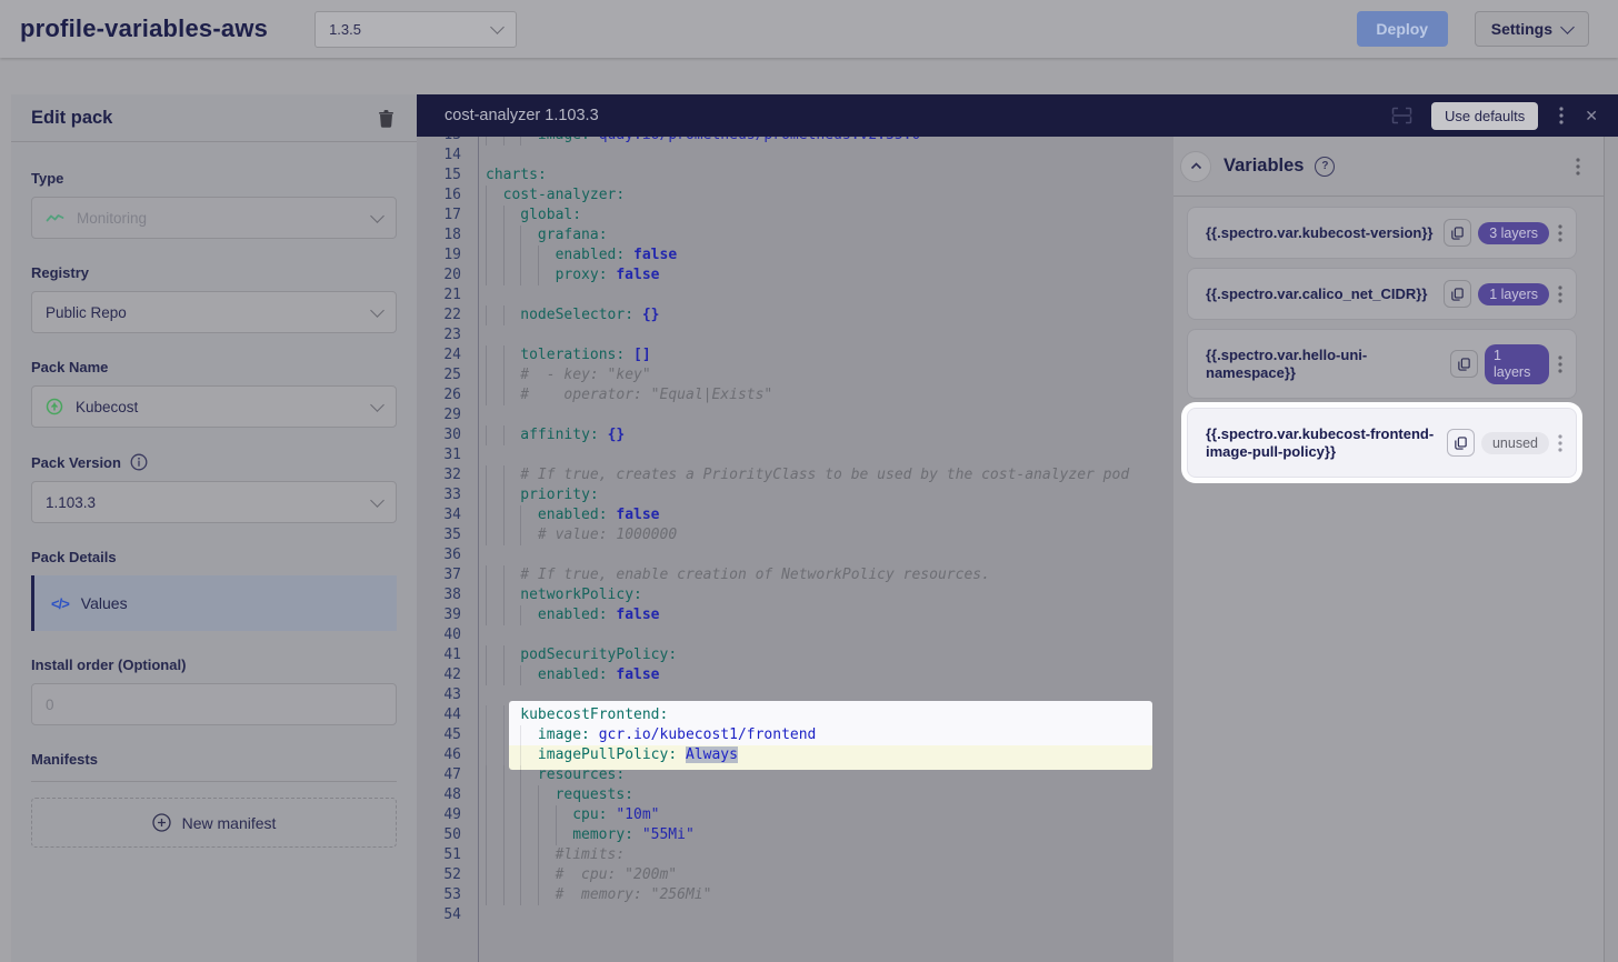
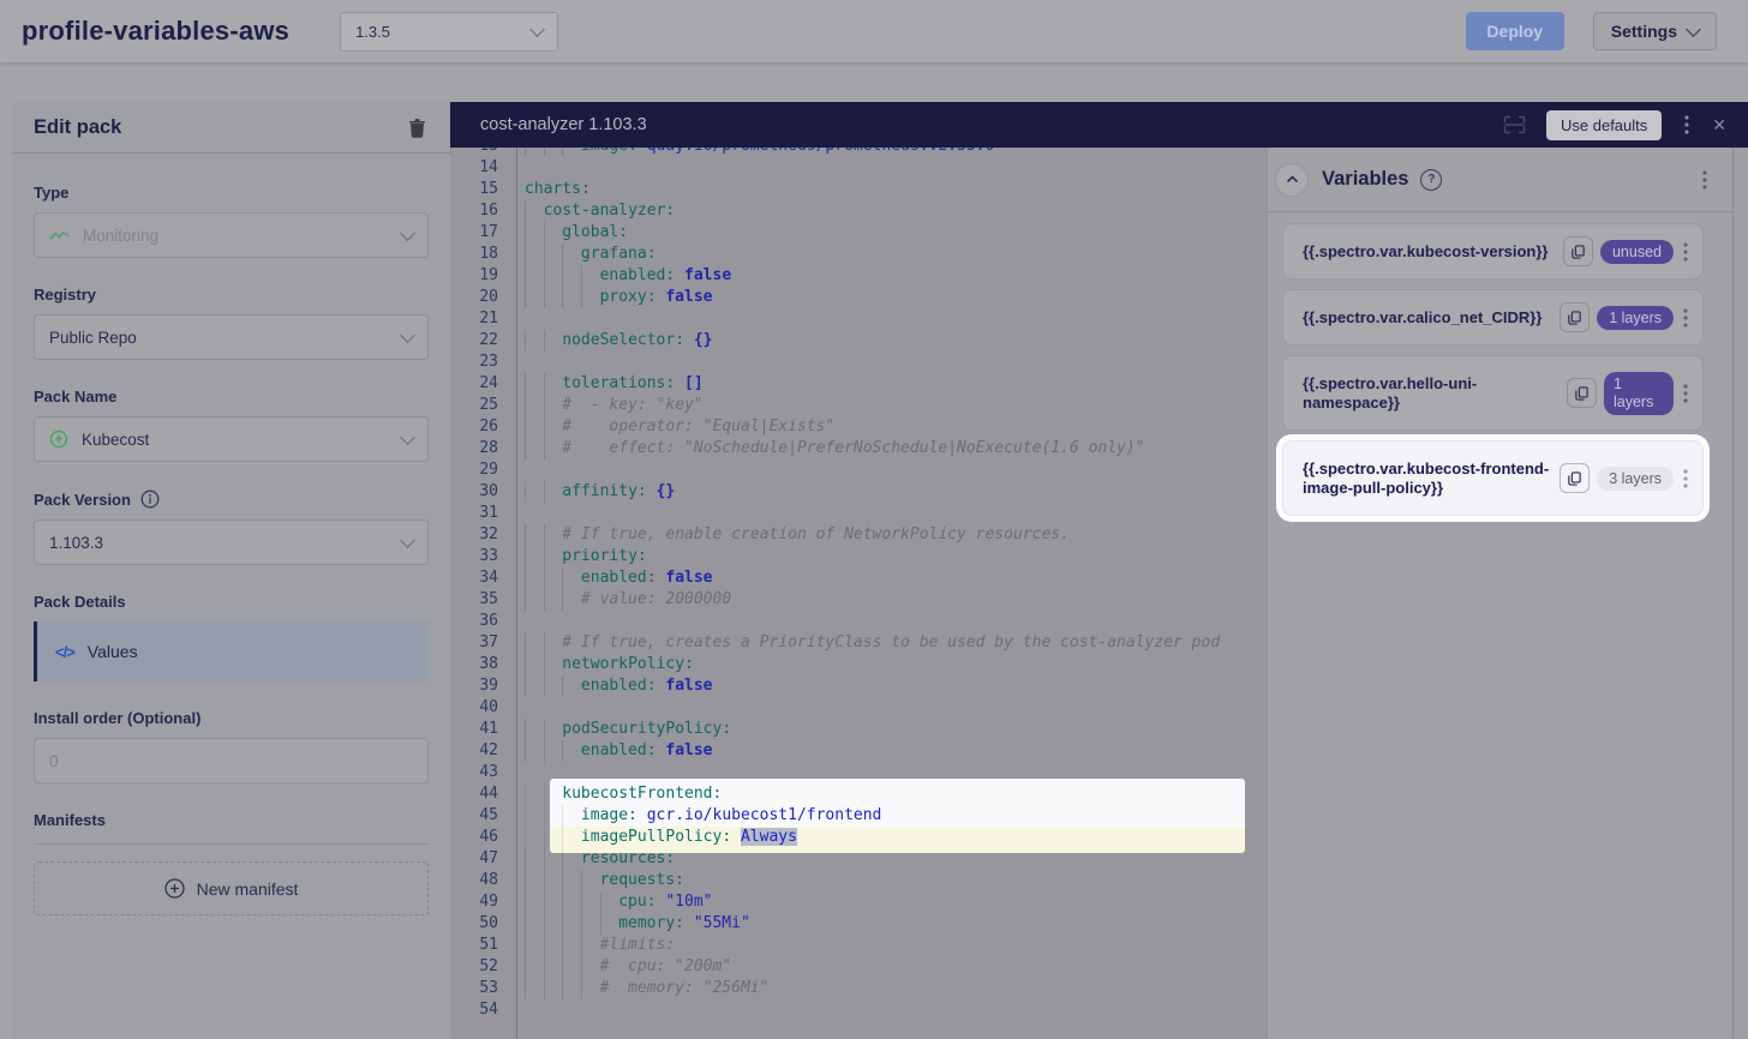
  profile-variables-aws
  1.3.5
  Deploy
  Settings
  Edit pack
  Type
  Monitoring
  Registry
  Public Repo
  Pack Name
  Kubecost
  Pack Version
  1.103.3
  Pack Details
  </>
  Values
  Install order (Optional)
  0
  Manifests
  New manifest
  cost-analyzer 1.103.3
  Use defaults
  ✕
  14
  15
  charts:
  16
  cost-analyzer:
  17
  global:
  18
  grafana:
  19
  enabled: false
  20
  proxy: false
  21
  22
  nodeSelector: {}
  23
  24
  tolerations: []
  25
  # - key: "key"
  26
  # operator: "Equal|Exists"
+ 28
+ # effect: "NoSchedule|PreferNoSchedule|NoExecute(1.6 only)"
  29
  30
  affinity: {}
  31
  32
- # If true, creates a PriorityClass to be used by the cost-analyzer pod
+ # If true, enable creation of NetworkPolicy resources.
  33
  priority:
  34
  enabled: false
  35
- # value: 1000000
+ # value: 2000000
  36
  37
- # If true, enable creation of NetworkPolicy resources.
+ # If true, creates a PriorityClass to be used by the cost-analyzer pod
  38
  networkPolicy:
  39
  enabled: false
  40
  41
  podSecurityPolicy:
  42
  enabled: false
  43
  44
  kubecostFrontend:
  45
  image: gcr.io/kubecost1/frontend
  46
  imagePullPolicy: Always
  47
  resources:
  48
  requests:
  49
  cpu: "10m"
  50
  memory: "55Mi"
  51
  #limits:
  52
  # cpu: "200m"
  53
  # memory: "256Mi"
  54
  Variables
  ?
  {{.spectro.var.kubecost-version}}
- 3 layers
+ unused
  {{.spectro.var.calico_net_CIDR}}
  1 layers
  {{.spectro.var.hello-uni-namespace}}
  1 layers
  {{.spectro.var.kubecost-frontend-image-pull-policy}}
- unused
+ 3 layers
